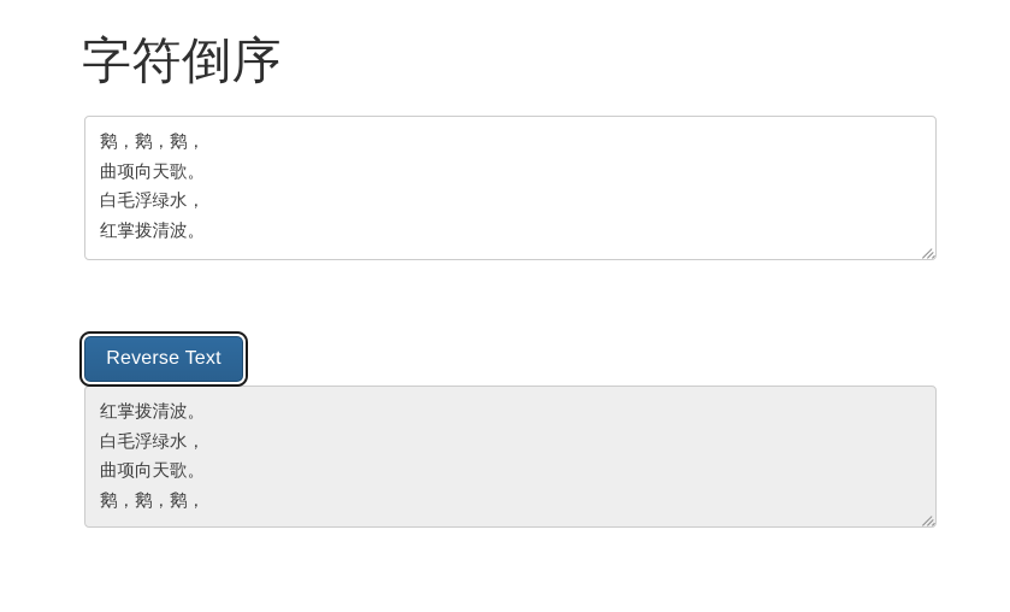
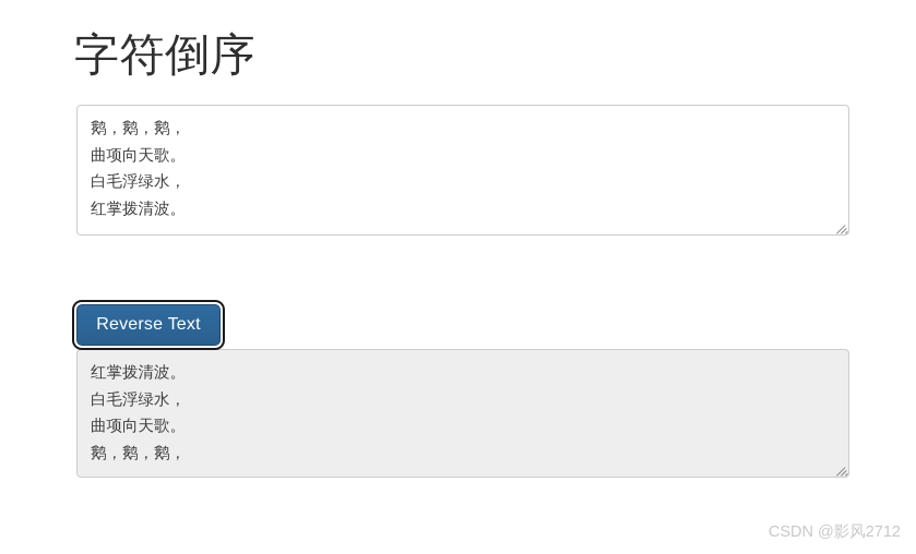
  字符倒序
  鹅，鹅，鹅，
  曲项向天歌。
  白毛浮绿水，
  红掌拨清波。
  Reverse Text
  红掌拨清波。
  白毛浮绿水，
  曲项向天歌。
  鹅，鹅，鹅，
+ CSDN @影风2712
